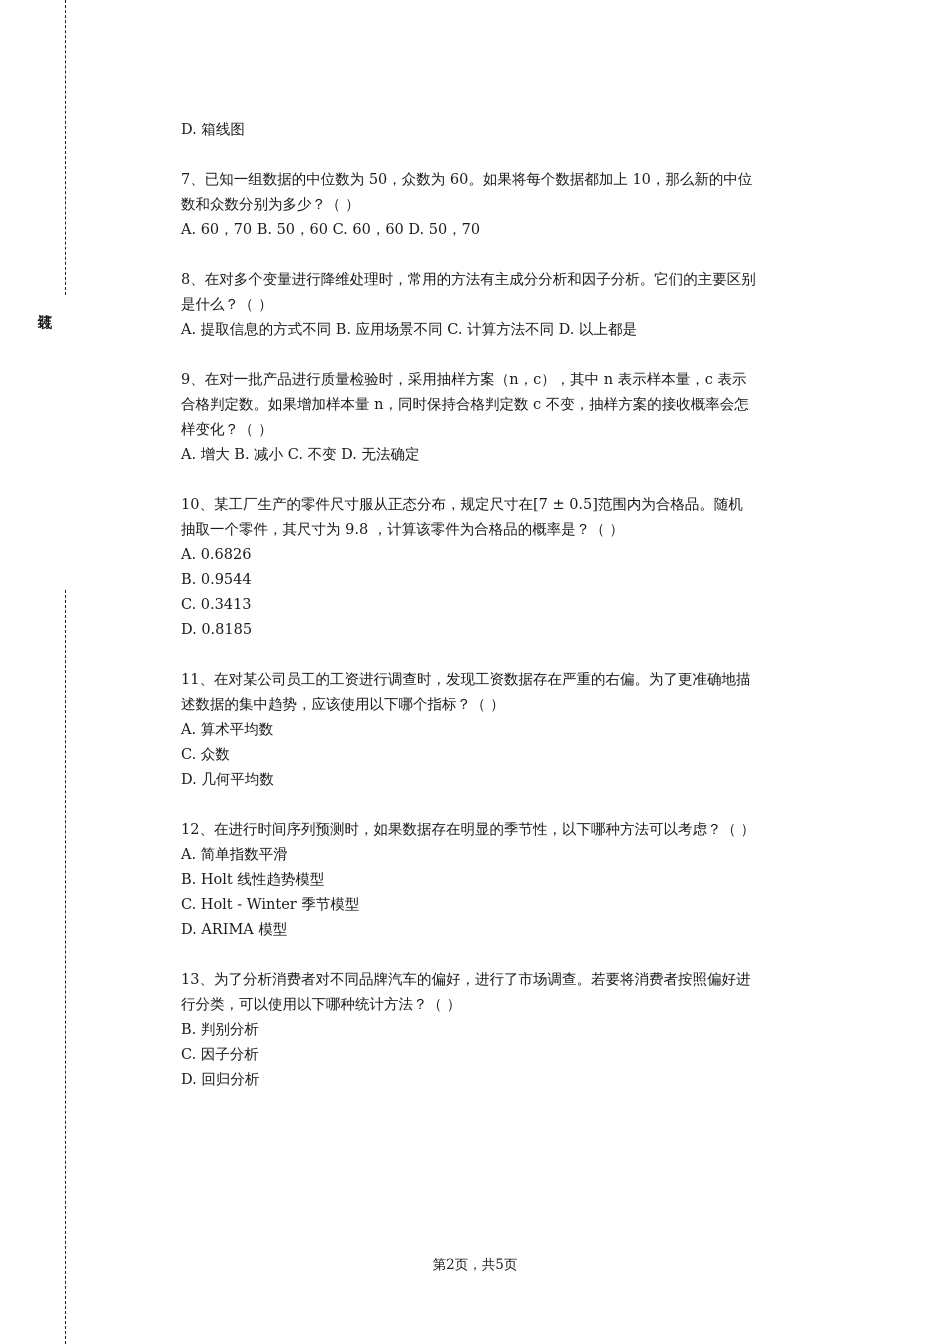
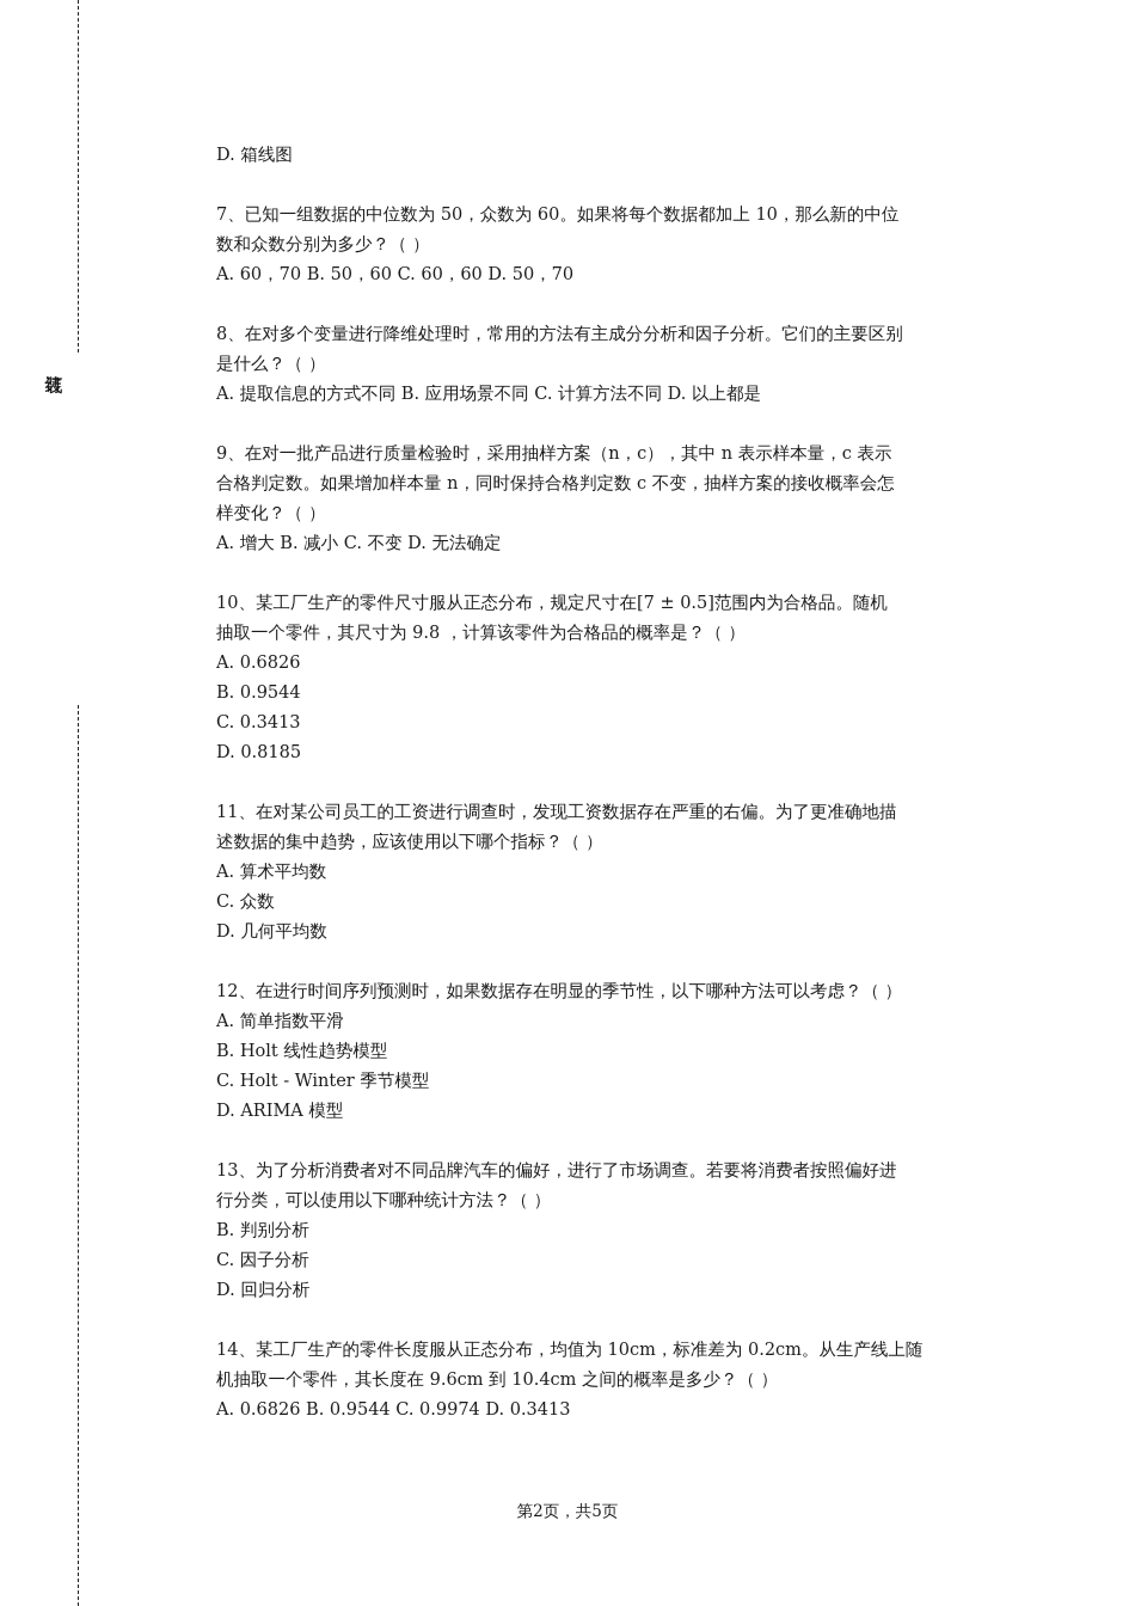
  D. 箱线图
  7、已知一组数据的中位数为 50，众数为 60。如果将每个数据都加上 10，那么新的中位
  数和众数分别为多少？（ ）
  A. 60，70 B. 50，60 C. 60，60 D. 50，70
  8、在对多个变量进行降维处理时，常用的方法有主成分分析和因子分析。它们的主要区别
  是什么？（ ）
  A. 提取信息的方式不同 B. 应用场景不同 C. 计算方法不同 D. 以上都是
  9、在对一批产品进行质量检验时，采用抽样方案（n，c），其中 n 表示样本量，c 表示
  合格判定数。如果增加样本量 n，同时保持合格判定数 c 不变，抽样方案的接收概率会怎
  样变化？（ ）
  A. 增大 B. 减小 C. 不变 D. 无法确定
  10、某工厂生产的零件尺寸服从正态分布，规定尺寸在[7 ± 0.5]范围内为合格品。随机
  抽取一个零件，其尺寸为 9.8 ，计算该零件为合格品的概率是？（ ）
  A. 0.6826
  B. 0.9544
  C. 0.3413
  D. 0.8185
  11、在对某公司员工的工资进行调查时，发现工资数据存在严重的右偏。为了更准确地描
  述数据的集中趋势，应该使用以下哪个指标？（ ）
  A. 算术平均数
  C. 众数
  D. 几何平均数
  12、在进行时间序列预测时，如果数据存在明显的季节性，以下哪种方法可以考虑？（ ）
  A. 简单指数平滑
  B. Holt 线性趋势模型
  C. Holt - Winter 季节模型
  D. ARIMA 模型
  13、为了分析消费者对不同品牌汽车的偏好，进行了市场调查。若要将消费者按照偏好进
  行分类，可以使用以下哪种统计方法？（ ）
  B. 判别分析
  C. 因子分析
  D. 回归分析
+ 14、某工厂生产的零件长度服从正态分布，均值为 10cm，标准差为 0.2cm。从生产线上随
+ 机抽取一个零件，其长度在 9.6cm 到 10.4cm 之间的概率是多少？（ ）
+ A. 0.6826 B. 0.9544 C. 0.9974 D. 0.3413
  第2页，共5页
